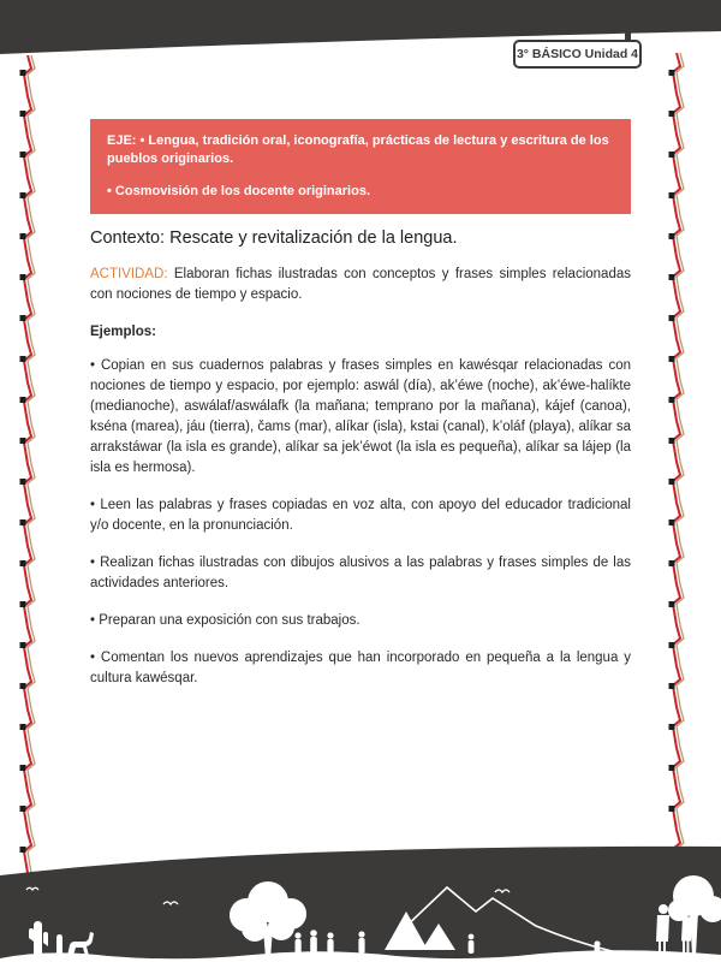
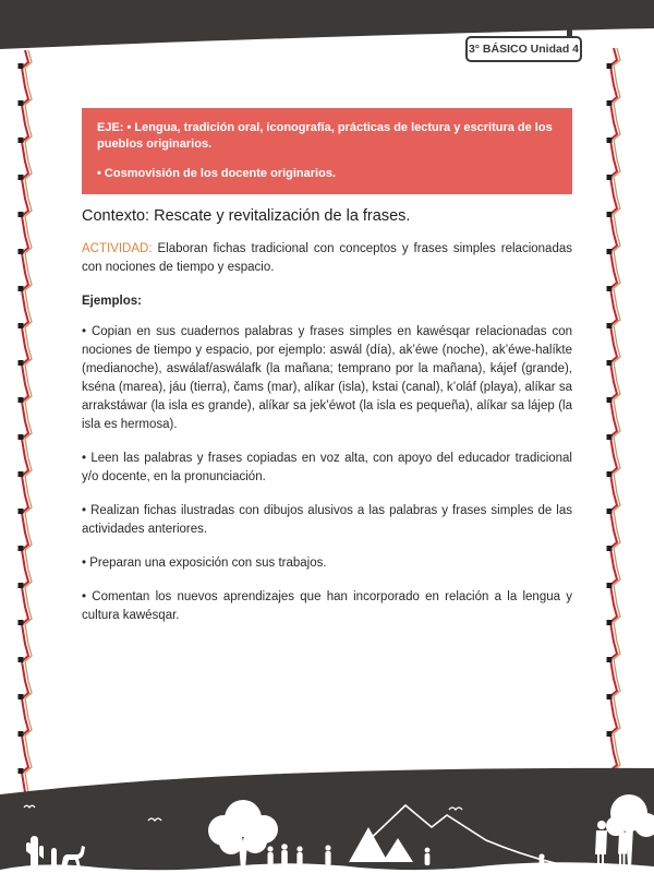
  3° BÁSICO Unidad 4
  EJE: • Lengua, tradición oral, iconografía, prácticas de lectura y escritura de los pueblos originarios.
  • Cosmovisión de los docente originarios.
- Contexto: Rescate y revitalización de la lengua.
+ Contexto: Rescate y revitalización de la frases.
- ACTIVIDAD: Elaboran fichas ilustradas con conceptos y frases simples relacionadas con nociones de tiempo y espacio.
+ ACTIVIDAD: Elaboran fichas tradicional con conceptos y frases simples relacionadas con nociones de tiempo y espacio.
  Ejemplos:
- • Copian en sus cuadernos palabras y frases simples en kawésqar relacionadas con nociones de tiempo y espacio, por ejemplo: aswál (día), ak’éwe (noche), ak’éwe-halíkte (medianoche), aswálaf/aswálafk (la mañana; temprano por la mañana), kájef (canoa), kséna (marea), jáu (tierra), čams (mar), alíkar (isla), kstai (canal), k’oláf (playa), alíkar sa arrakstáwar (la isla es grande), alíkar sa jek’éwot (la isla es pequeña), alíkar sa lájep (la isla es hermosa).
+ • Copian en sus cuadernos palabras y frases simples en kawésqar relacionadas con nociones de tiempo y espacio, por ejemplo: aswál (día), ak’éwe (noche), ak’éwe-halíkte (medianoche), aswálaf/aswálafk (la mañana; temprano por la mañana), kájef (grande), kséna (marea), jáu (tierra), čams (mar), alíkar (isla), kstai (canal), k’oláf (playa), alíkar sa arrakstáwar (la isla es grande), alíkar sa jek’éwot (la isla es pequeña), alíkar sa lájep (la isla es hermosa).
  • Leen las palabras y frases copiadas en voz alta, con apoyo del educador tradicional y/o docente, en la pronunciación.
  • Realizan fichas ilustradas con dibujos alusivos a las palabras y frases simples de las actividades anteriores.
  • Preparan una exposición con sus trabajos.
- • Comentan los nuevos aprendizajes que han incorporado en pequeña a la lengua y cultura kawésqar.
+ • Comentan los nuevos aprendizajes que han incorporado en relación a la lengua y cultura kawésqar.
